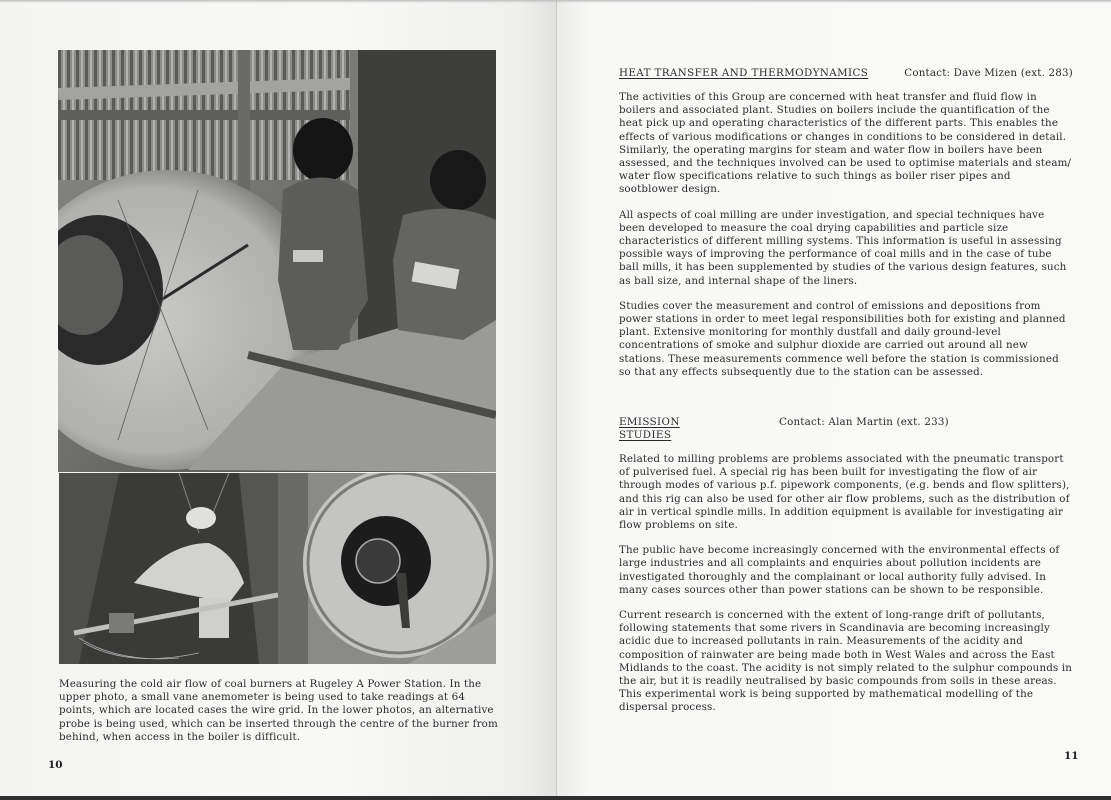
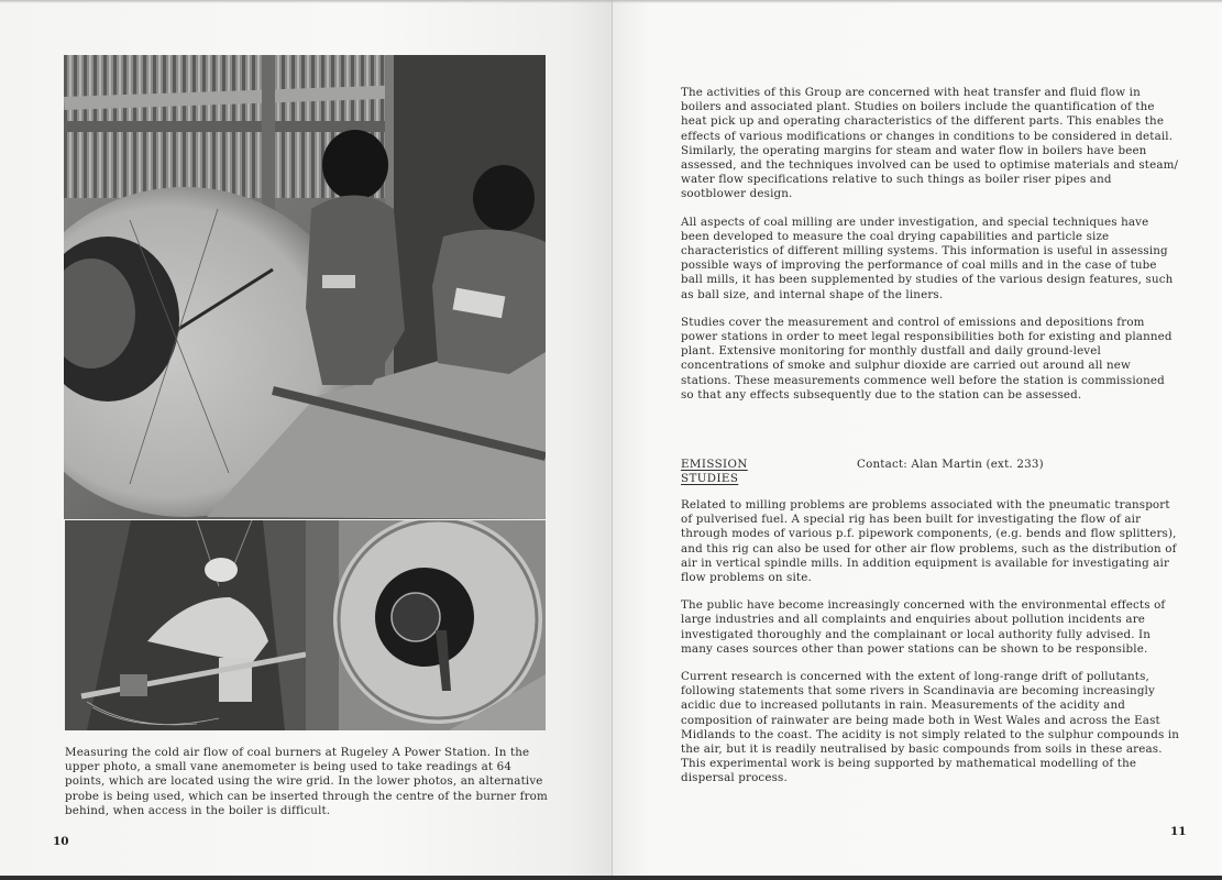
- Measuring the cold air flow of coal burners at Rugeley A Power Station. In the upper photo, a small vane anemometer is being used to take readings at 64 points, which are located cases the wire grid. In the lower photos, an alternative probe is being used, which can be inserted through the centre of the burner from behind, when access in the boiler is difficult.
+ Measuring the cold air flow of coal burners at Rugeley A Power Station. In the upper photo, a small vane anemometer is being used to take readings at 64 points, which are located using the wire grid. In the lower photos, an alternative probe is being used, which can be inserted through the centre of the burner from behind, when access in the boiler is difficult.
  10
- HEAT TRANSFER AND THERMODYNAMICS
- Contact: Dave Mizen (ext. 283)
  The activities of this Group are concerned with heat transfer and fluid flow in boilers and associated plant. Studies on boilers include the quantification of the heat pick up and operating characteristics of the different parts. This enables the effects of various modifications or changes in conditions to be considered in detail. Similarly, the operating margins for steam and water flow in boilers have been assessed, and the techniques involved can be used to optimise materials and steam/ water flow specifications relative to such things as boiler riser pipes and sootblower design.
  All aspects of coal milling are under investigation, and special techniques have been developed to measure the coal drying capabilities and particle size characteristics of different milling systems. This information is useful in assessing possible ways of improving the performance of coal mills and in the case of tube ball mills, it has been supplemented by studies of the various design features, such as ball size, and internal shape of the liners.
  Studies cover the measurement and control of emissions and depositions from power stations in order to meet legal responsibilities both for existing and planned plant. Extensive monitoring for monthly dustfall and daily ground-level concentrations of smoke and sulphur dioxide are carried out around all new stations. These measurements commence well before the station is commissioned so that any effects subsequently due to the station can be assessed.
  EMISSION STUDIES
  Contact: Alan Martin (ext. 233)
  Related to milling problems are problems associated with the pneumatic transport of pulverised fuel. A special rig has been built for investigating the flow of air through modes of various p.f. pipework components, (e.g. bends and flow splitters), and this rig can also be used for other air flow problems, such as the distribution of air in vertical spindle mills. In addition equipment is available for investigating air flow problems on site.
  The public have become increasingly concerned with the environmental effects of large industries and all complaints and enquiries about pollution incidents are investigated thoroughly and the complainant or local authority fully advised. In many cases sources other than power stations can be shown to be responsible.
  Current research is concerned with the extent of long-range drift of pollutants, following statements that some rivers in Scandinavia are becoming increasingly acidic due to increased pollutants in rain. Measurements of the acidity and composition of rainwater are being made both in West Wales and across the East Midlands to the coast. The acidity is not simply related to the sulphur compounds in the air, but it is readily neutralised by basic compounds from soils in these areas. This experimental work is being supported by mathematical modelling of the dispersal process.
  11
